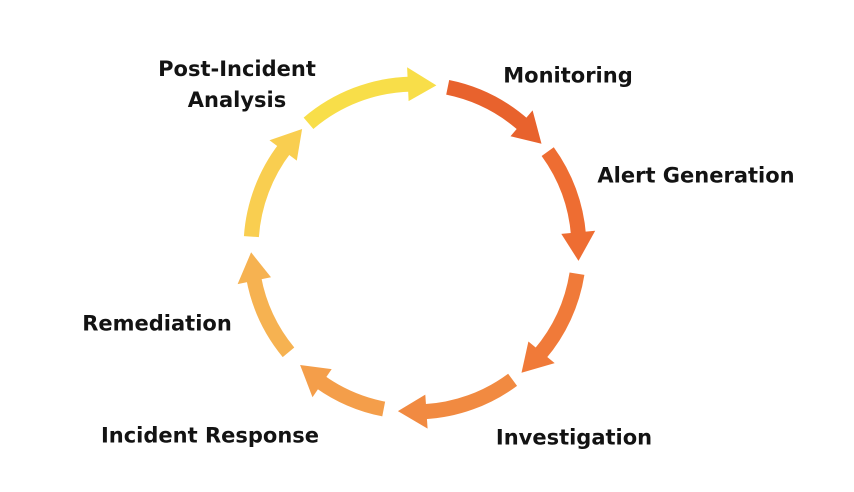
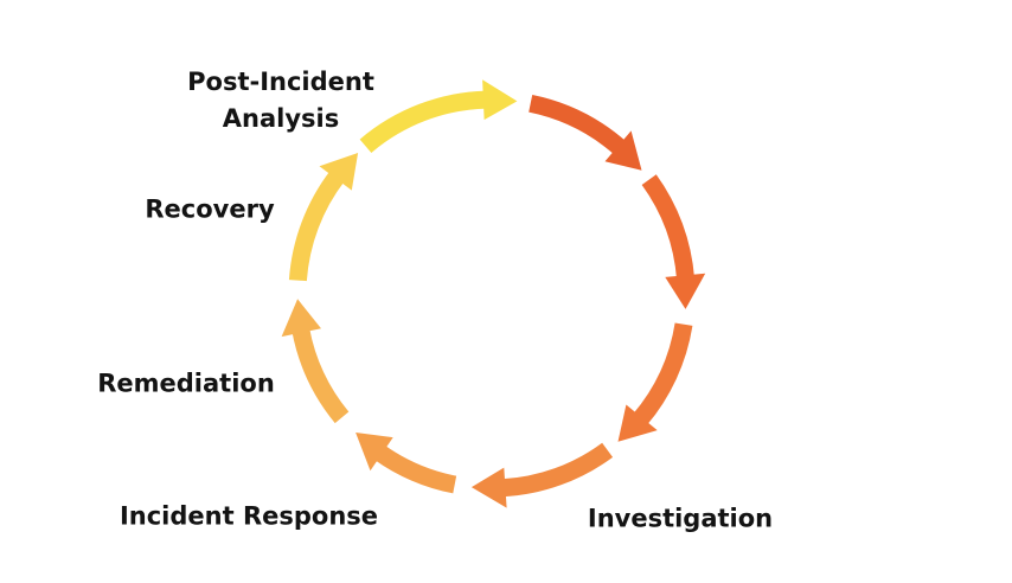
- Monitoring
- Alert Generation
  Investigation
  Incident Response
  Remediation
+ Recovery
  Post-Incident
  Analysis
